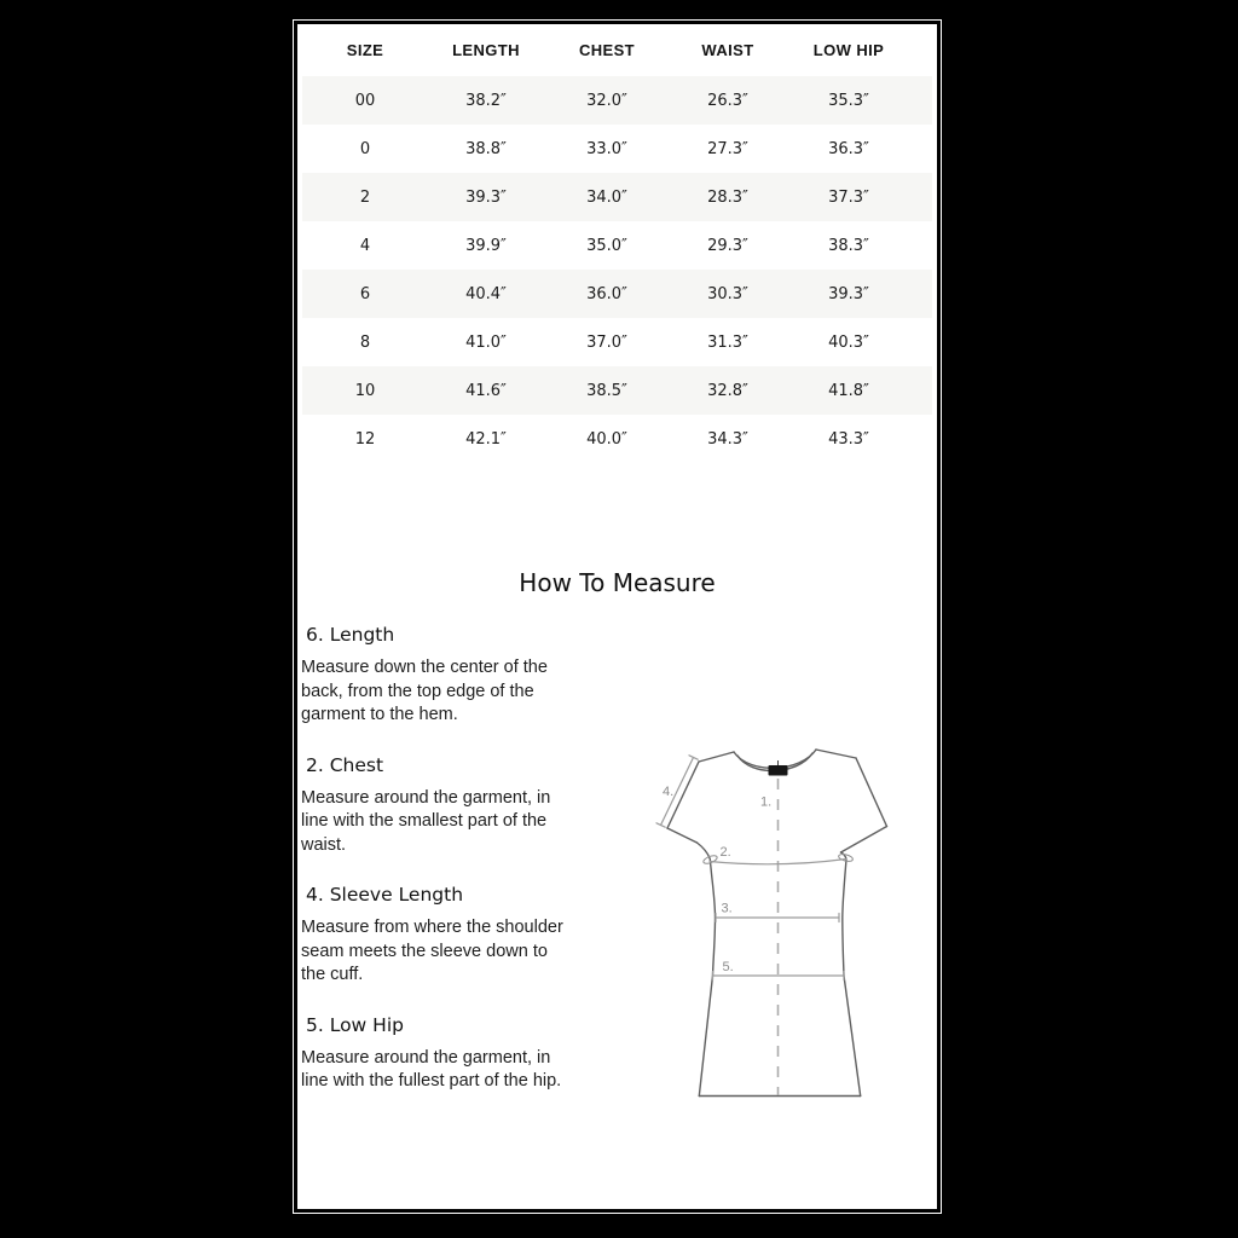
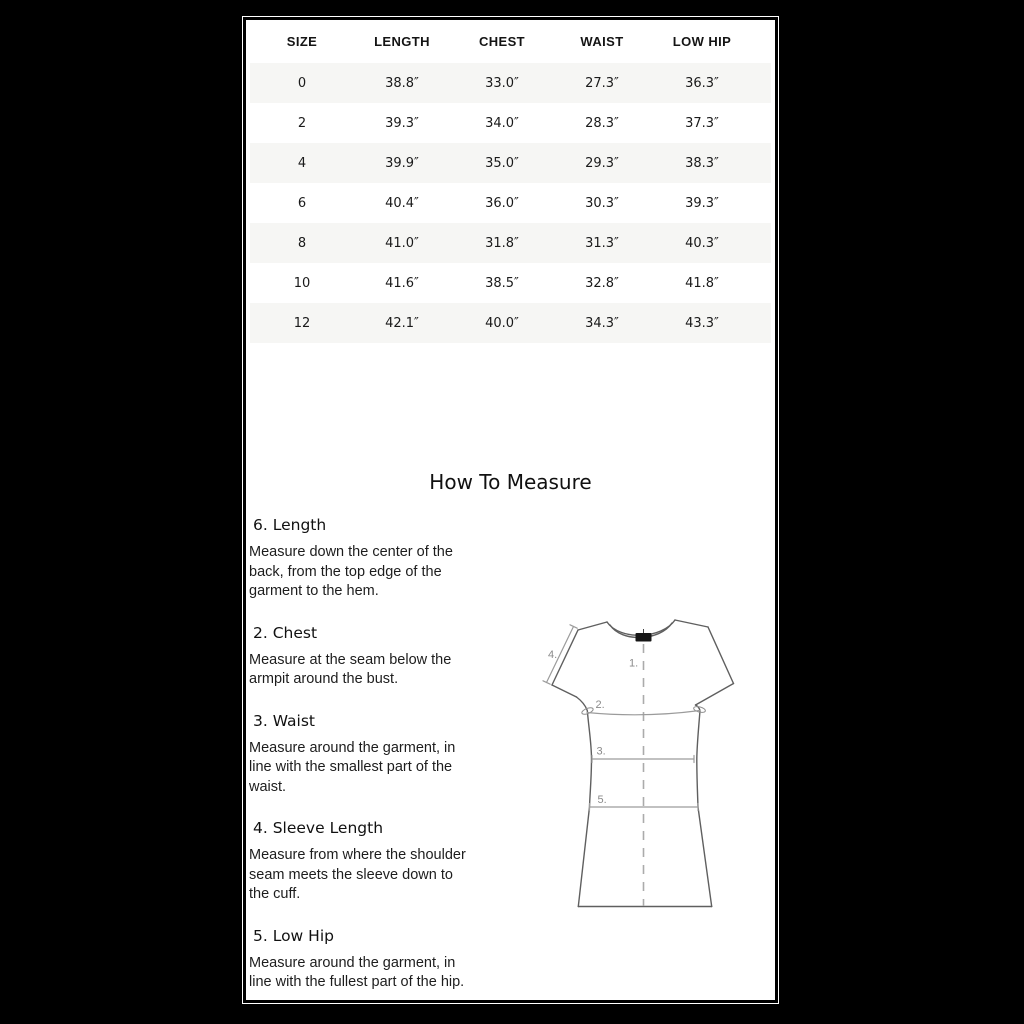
  SIZE
  LENGTH
  CHEST
  WAIST
  LOW HIP
- 00
- 38.2″
- 32.0″
- 26.3″
- 35.3″
  0
  38.8″
  33.0″
  27.3″
  36.3″
  2
  39.3″
  34.0″
  28.3″
  37.3″
  4
  39.9″
  35.0″
  29.3″
  38.3″
  6
  40.4″
  36.0″
  30.3″
  39.3″
  8
  41.0″
- 37.0″
+ 31.8″
  31.3″
  40.3″
  10
  41.6″
  38.5″
  32.8″
  41.8″
  12
  42.1″
  40.0″
  34.3″
  43.3″
  How To Measure
  6. Length
  Measure down the center of the
  back, from the top edge of the
  garment to the hem.
  2. Chest
+ Measure at the seam below the
+ armpit around the bust.
+ 3. Waist
  Measure around the garment, in
  line with the smallest part of the
  waist.
  4. Sleeve Length
  Measure from where the shoulder
  seam meets the sleeve down to
  the cuff.
  5. Low Hip
  Measure around the garment, in
  line with the fullest part of the hip.
  1.
  2.
  3.
  4.
  5.
